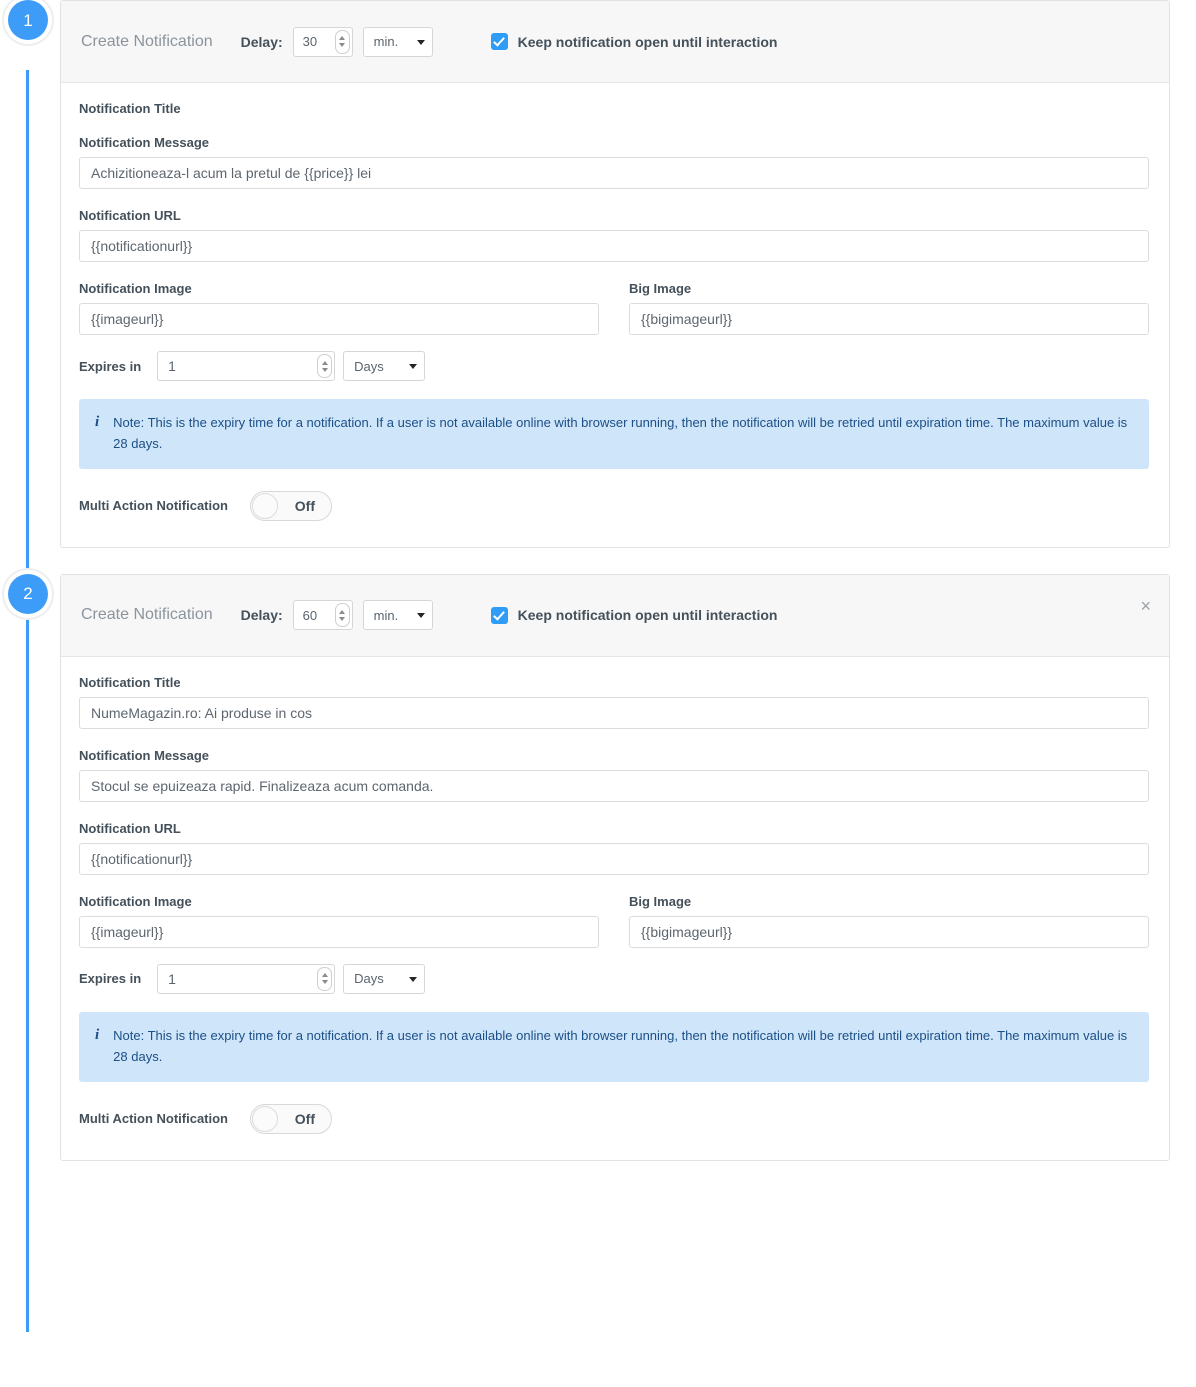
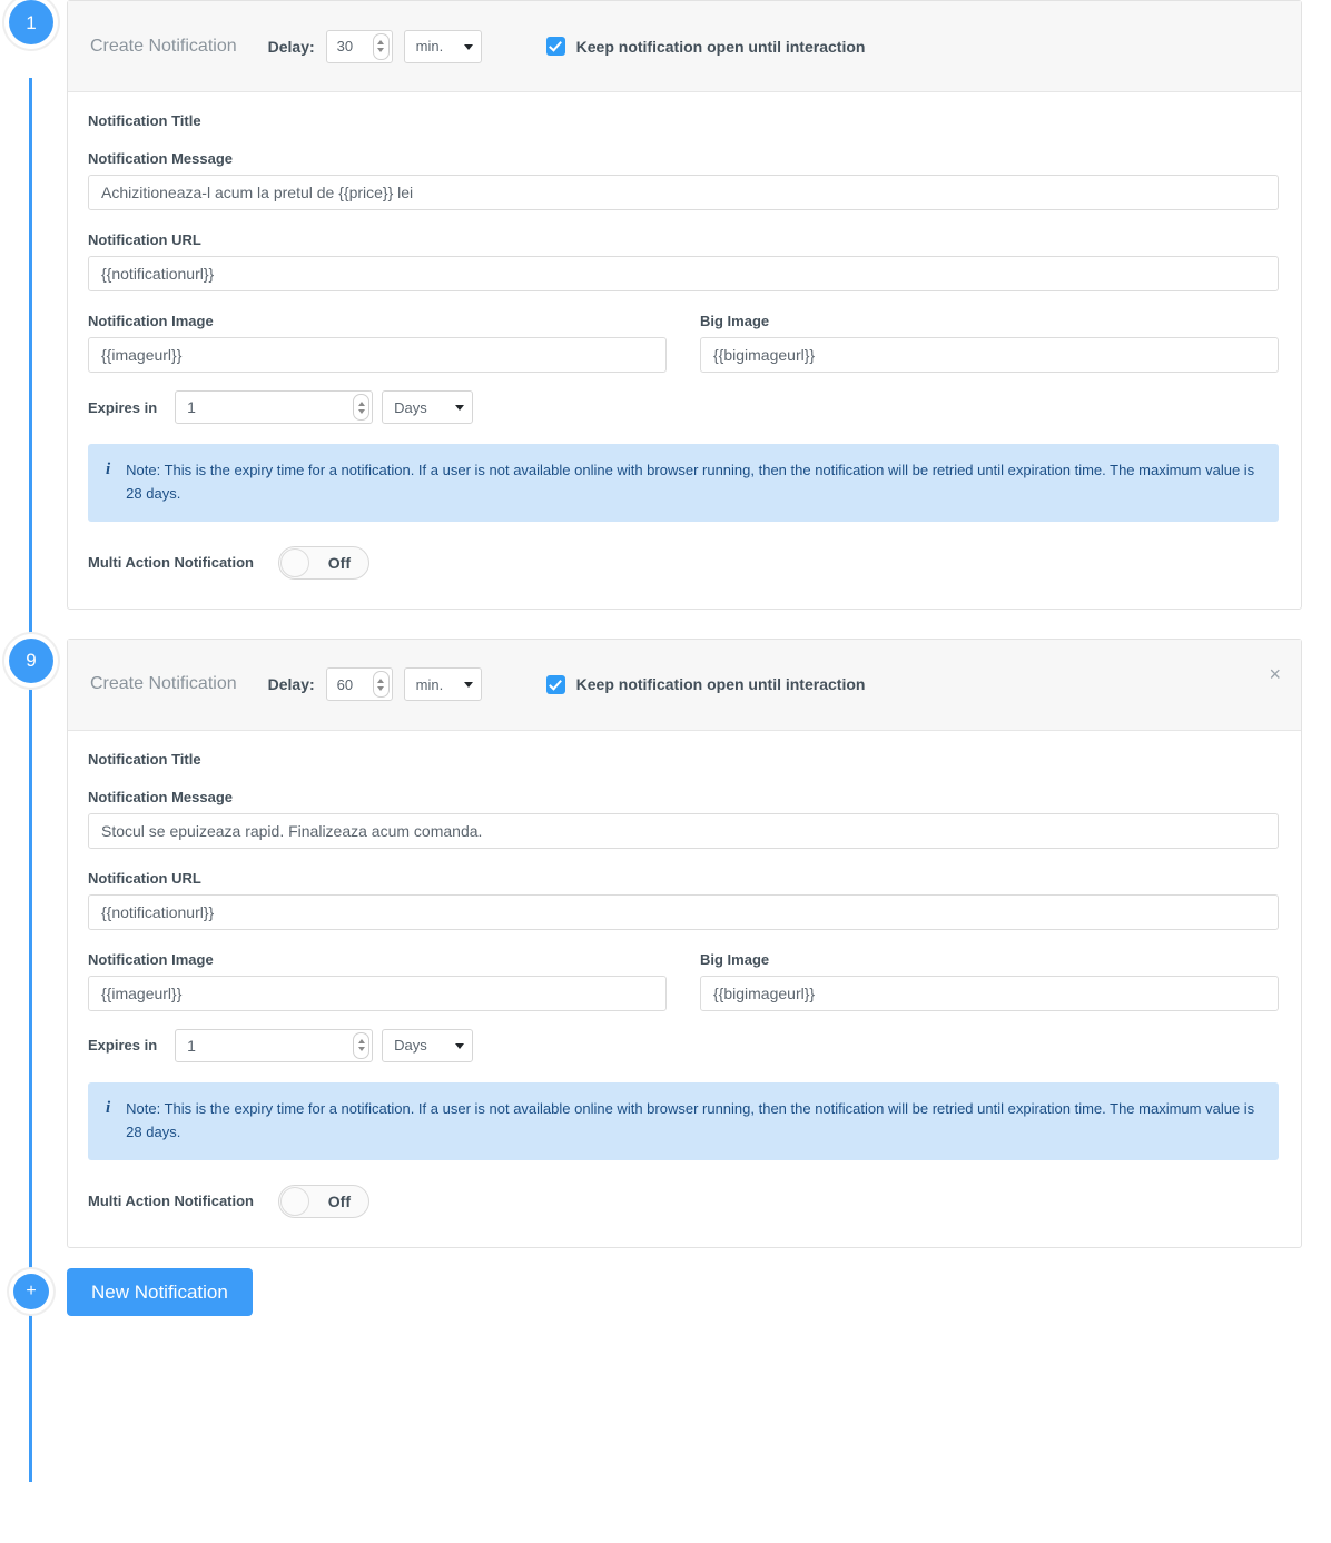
  1
  Create Notification
  Delay:
  30
  min.
  Keep notification open until interaction
  Notification Title
  Notification Message
  Achizitioneaza-l acum la pretul de {{price}} lei
  Notification URL
  {{notificationurl}}
  Notification Image
  {{imageurl}}
  Big Image
  {{bigimageurl}}
  Expires in
  1
  Days
  i
  Note: This is the expiry time for a notification. If a user is not available online with browser running, then the notification will be retried until expiration time. The maximum value is 28 days.
  Multi Action Notification
  Off
- 2
+ 9
  Create Notification
  Delay:
  60
  min.
  Keep notification open until interaction
  ×
  Notification Title
- NumeMagazin.ro: Ai produse in cos
  Notification Message
  Stocul se epuizeaza rapid. Finalizeaza acum comanda.
  Notification URL
  {{notificationurl}}
  Notification Image
  {{imageurl}}
  Big Image
  {{bigimageurl}}
  Expires in
  1
  Days
  i
  Note: This is the expiry time for a notification. If a user is not available online with browser running, then the notification will be retried until expiration time. The maximum value is 28 days.
  Multi Action Notification
  Off
+ +
+ New Notification
